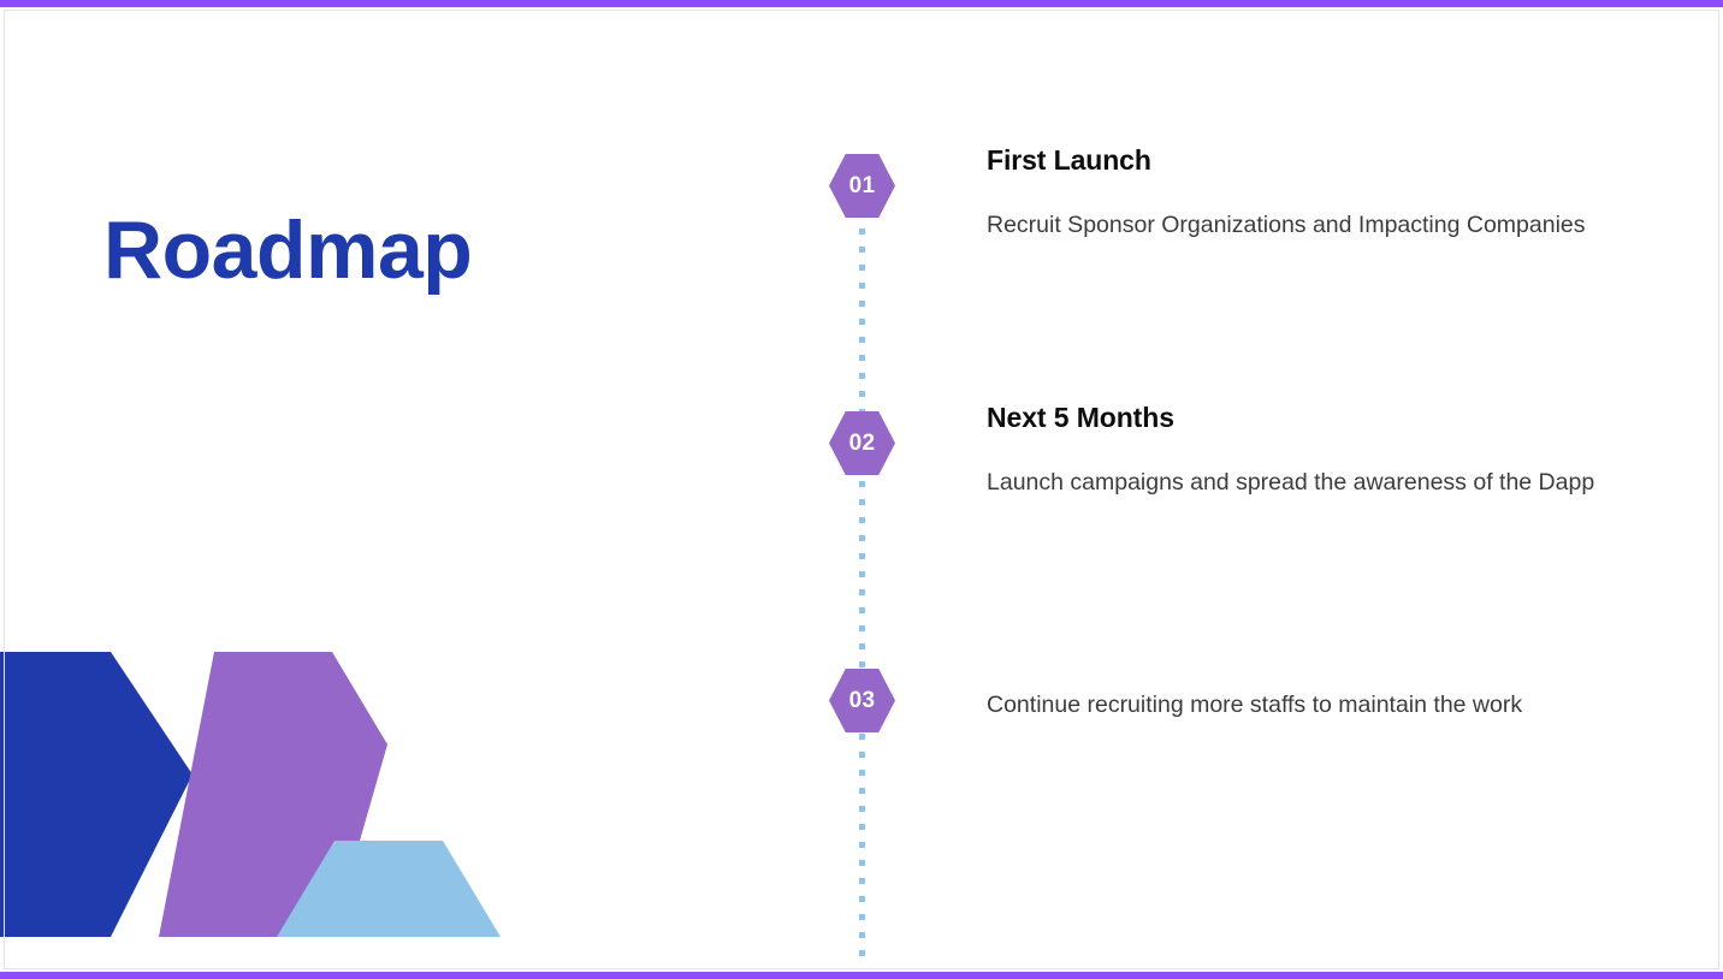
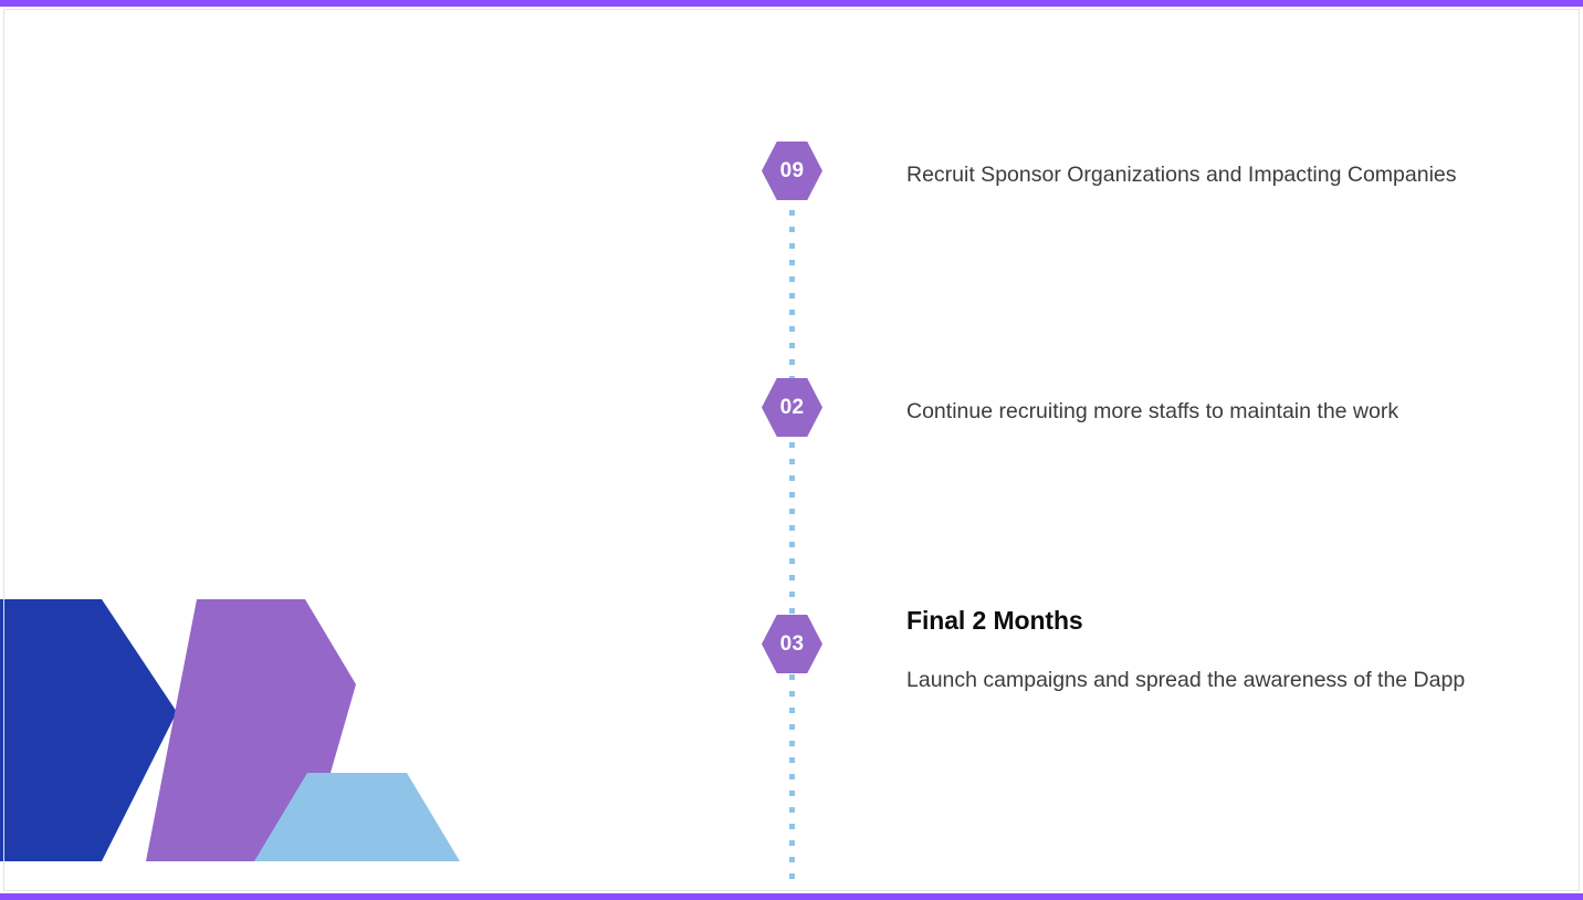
- Roadmap
- 01
+ 09
- First Launch
  Recruit Sponsor Organizations and Impacting Companies
  02
- Next 5 Months
- Launch campaigns and spread the awareness of the Dapp
+ Continue recruiting more staffs to maintain the work
  03
+ Final 2 Months
- Continue recruiting more staffs to maintain the work
+ Launch campaigns and spread the awareness of the Dapp
